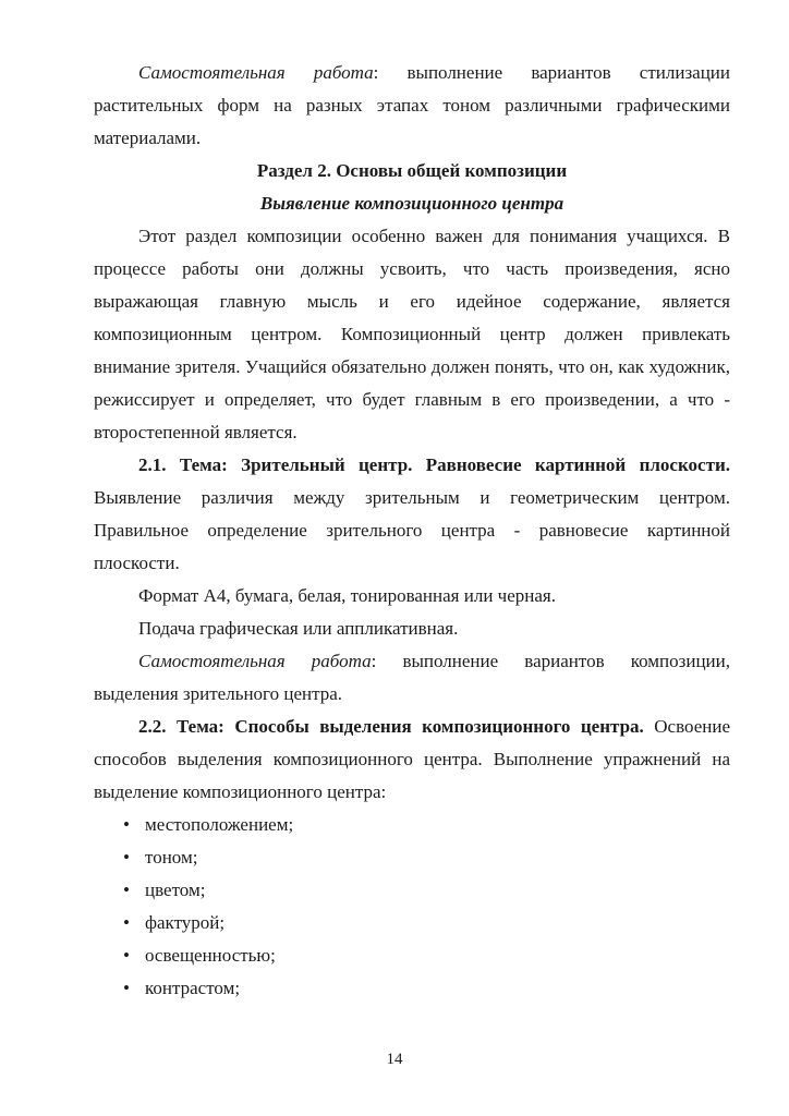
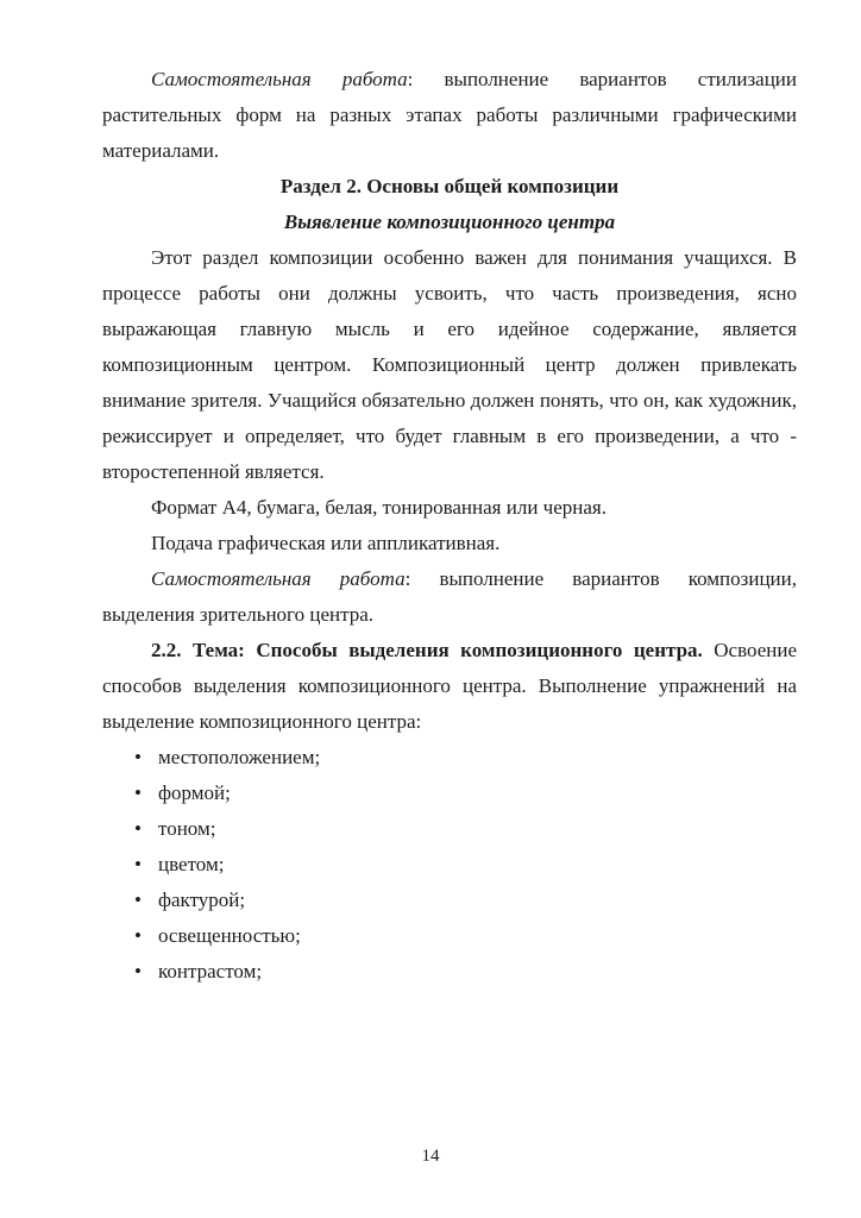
- Самостоятельная работа: выполнение вариантов стилизации растительных форм на разных этапах тоном различными графическими материалами.
+ Самостоятельная работа: выполнение вариантов стилизации растительных форм на разных этапах работы различными графическими материалами.
  Раздел 2. Основы общей композиции
  Выявление композиционного центра
  Этот раздел композиции особенно важен для понимания учащихся. В процессе работы они должны усвоить, что часть произведения, ясно выражающая главную мысль и его идейное содержание, является композиционным центром. Композиционный центр должен привлекать внимание зрителя. Учащийся обязательно должен понять, что он, как художник, режиссирует и определяет, что будет главным в его произведении, а что - второстепенной является.
- 2.1. Тема: Зрительный центр. Равновесие картинной плоскости. Выявление различия между зрительным и геометрическим центром. Правильное определение зрительного центра - равновесие картинной плоскости.
  Формат А4, бумага, белая, тонированная или черная.
  Подача графическая или аппликативная.
  Самостоятельная работа: выполнение вариантов композиции, выделения зрительного центра.
  2.2. Тема: Способы выделения композиционного центра. Освоение способов выделения композиционного центра. Выполнение упражнений на выделение композиционного центра:
  местоположением;
+ формой;
  тоном;
  цветом;
  фактурой;
  освещенностью;
  контрастом;
  14
